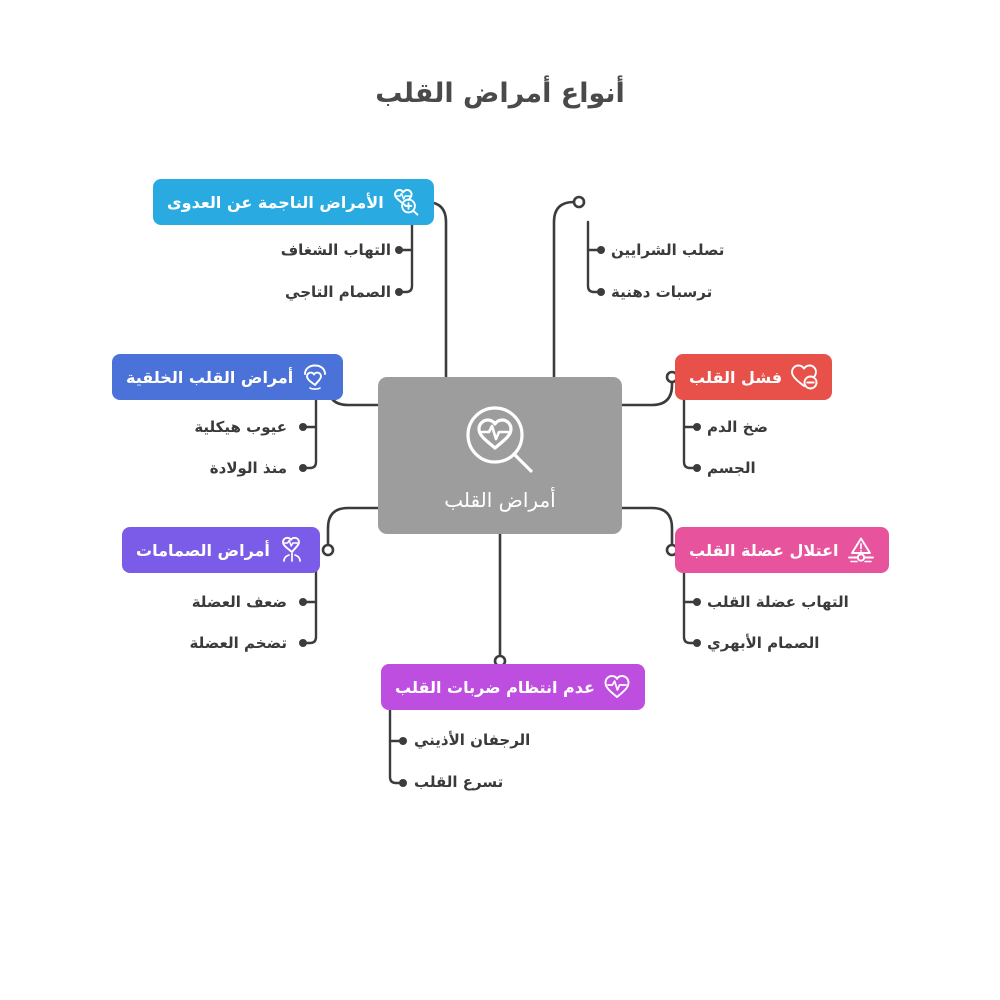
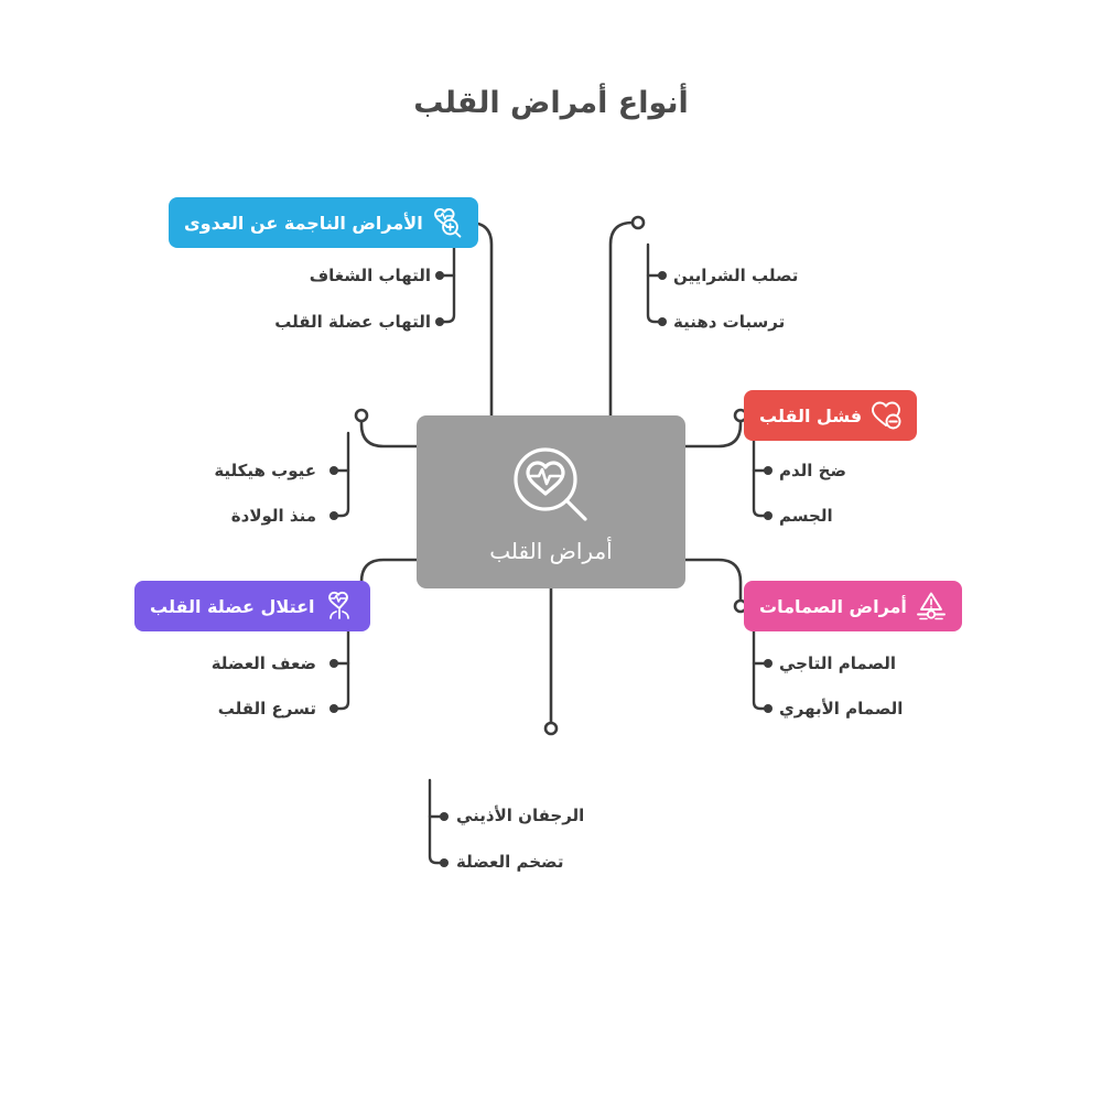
  أنواع أمراض القلب
  أمراض القلب
  الأمراض الناجمة عن العدوى
  التهاب الشغاف
- الصمام التاجي
+ التهاب عضلة القلب
  تصلب الشرايين
  ترسبات دهنية
- أمراض القلب الخلقية
  عيوب هيكلية
  منذ الولادة
  فشل القلب
  ضخ الدم
  الجسم
- أمراض الصمامات
+ اعتلال عضلة القلب
  ضعف العضلة
- تضخم العضلة
+ تسرع القلب
- اعتلال عضلة القلب
+ أمراض الصمامات
- التهاب عضلة القلب
+ الصمام التاجي
  الصمام الأبهري
- عدم انتظام ضربات القلب
  الرجفان الأذيني
- تسرع القلب
+ تضخم العضلة
